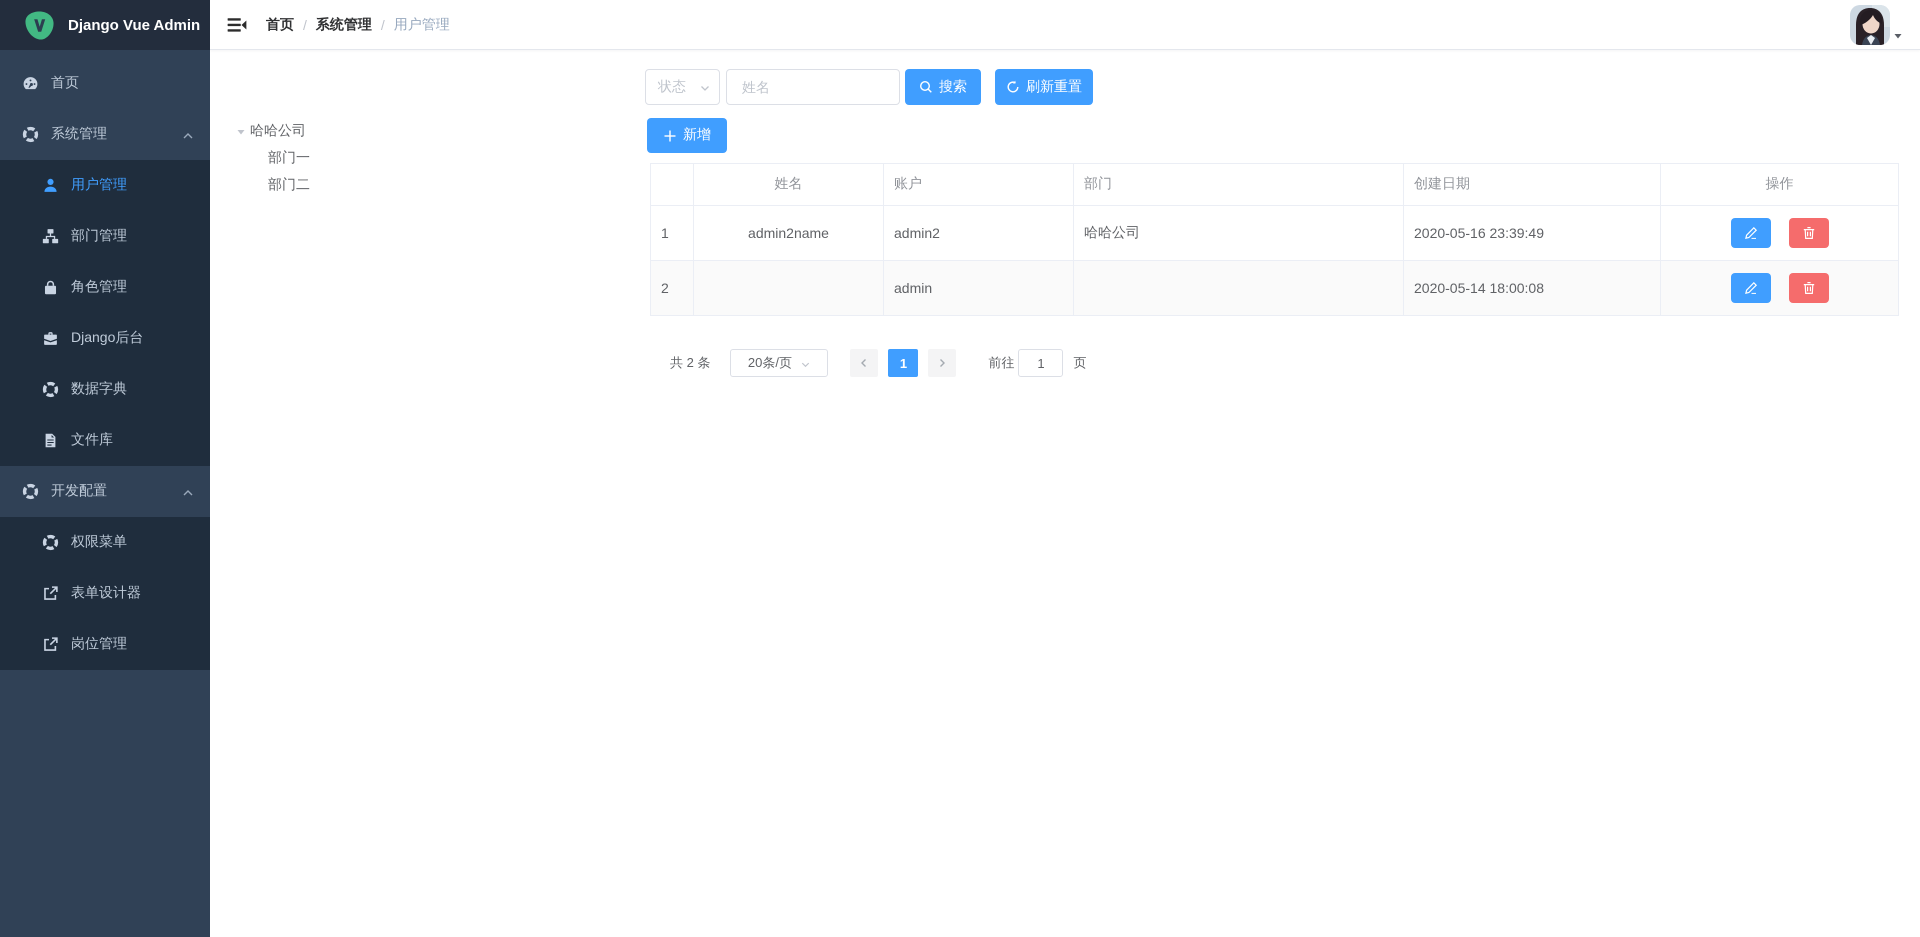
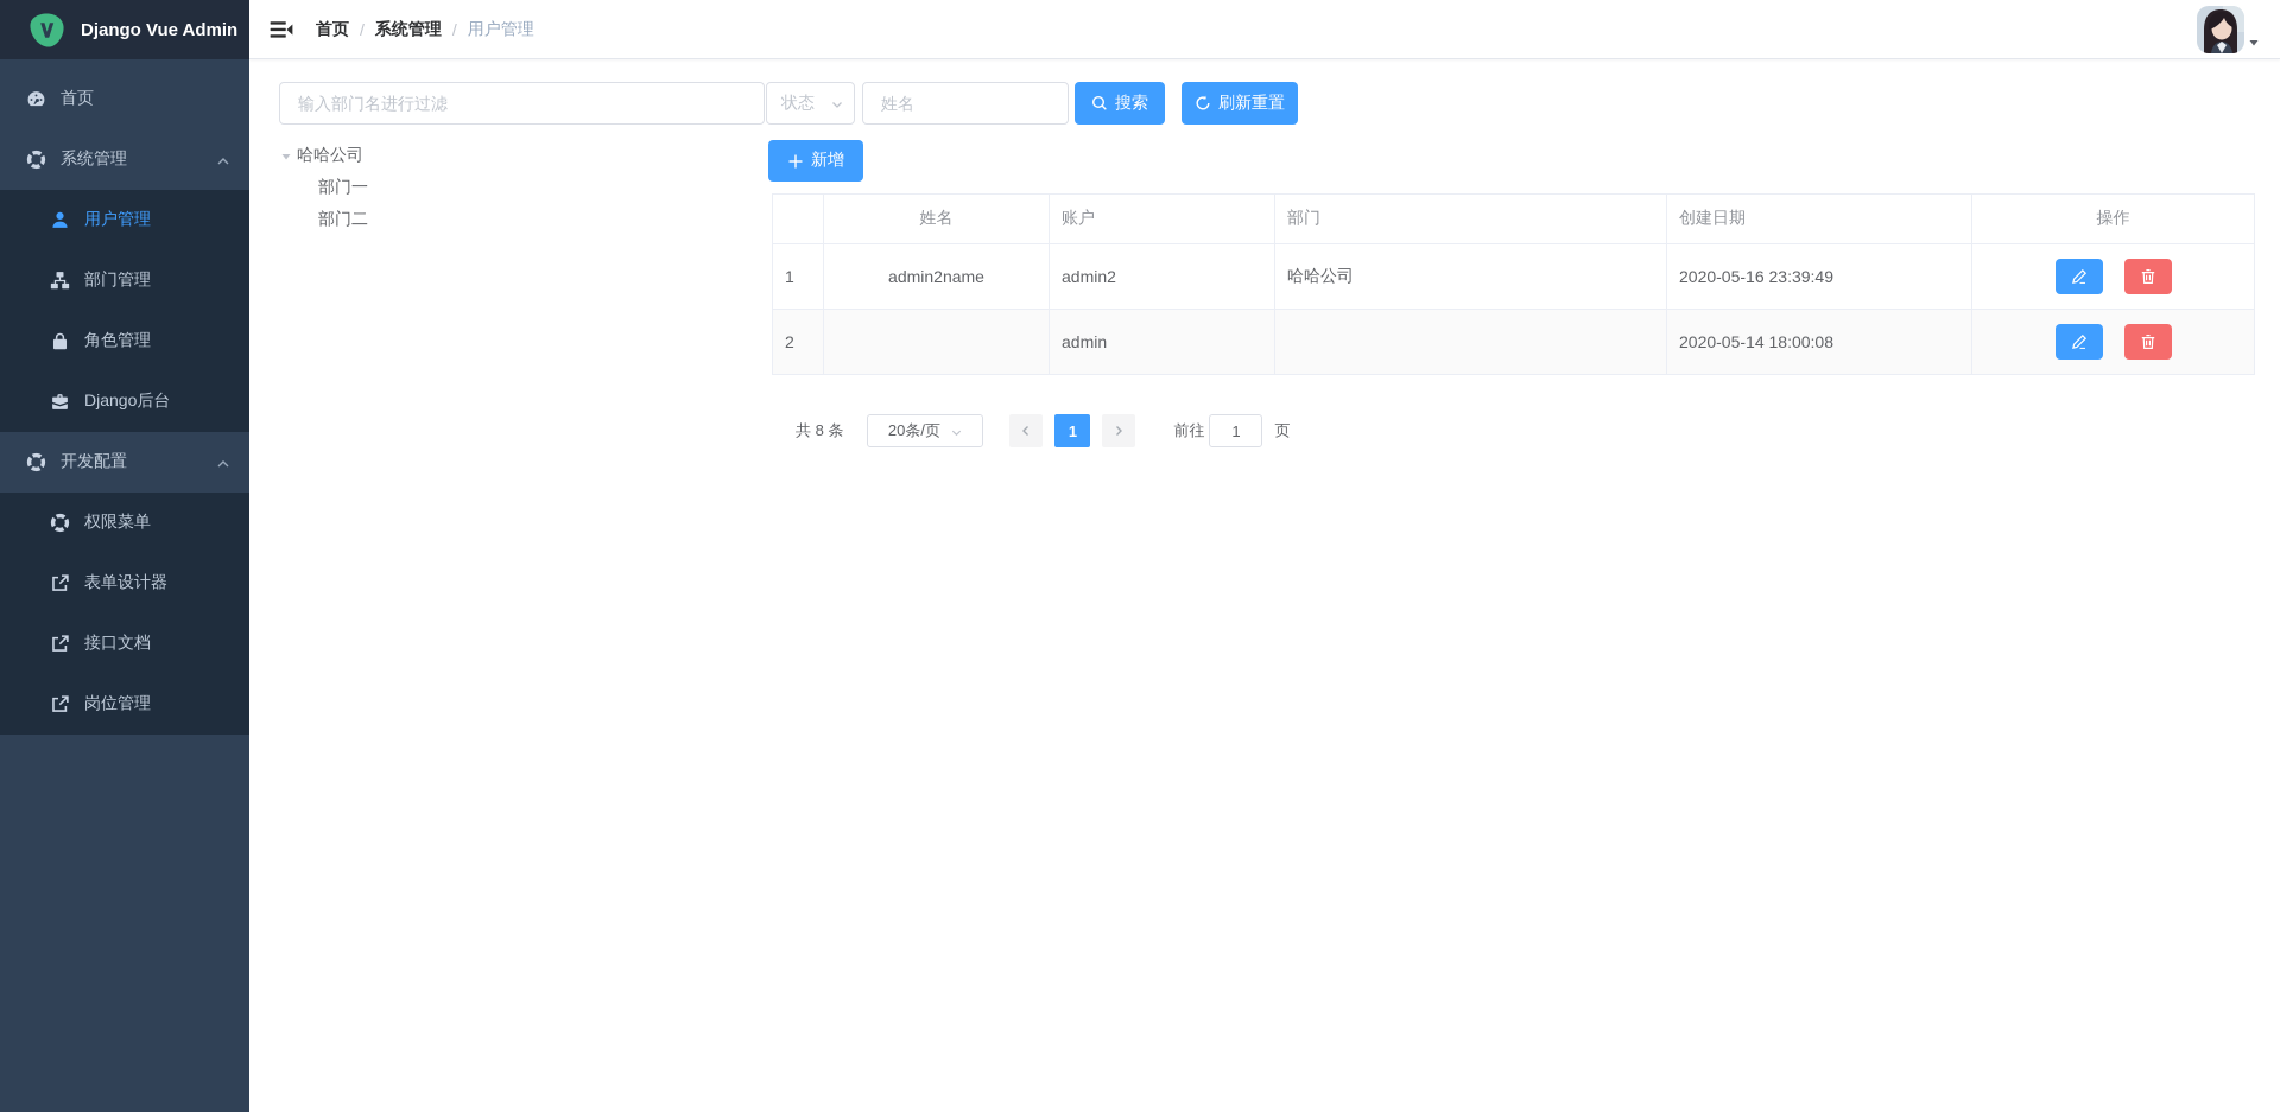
  Django Vue Admin
  首页
  系统管理
  用户管理
  部门管理
  角色管理
  Django后台
- 数据字典
- 文件库
  开发配置
  权限菜单
  表单设计器
+ 接口文档
  岗位管理
  首页
  /
  系统管理
  /
  用户管理
+ 输入部门名进行过滤
  哈哈公司
  部门一
  部门二
  状态
  姓名
  搜索
  刷新重置
  新增
  	姓名	账户	部门	创建日期	操作
  1	admin2name	admin2	哈哈公司	2020-05-16 23:39:49
  2		admin		2020-05-14 18:00:08
- 共 2 条
+ 共 8 条
  20条/页
  1
  前往
  1
  页
